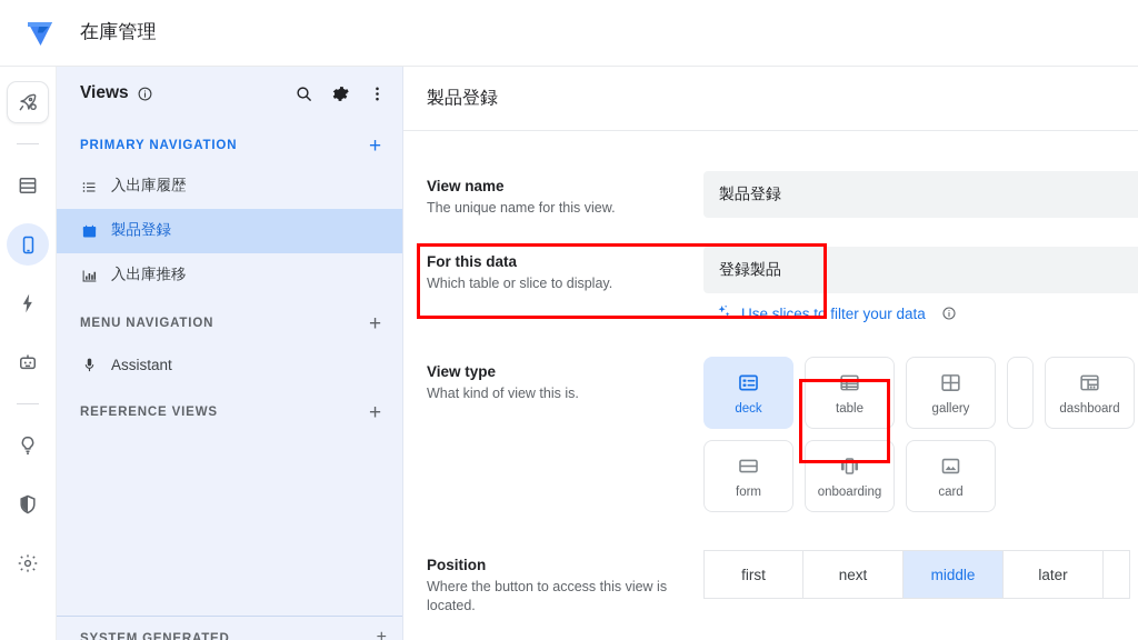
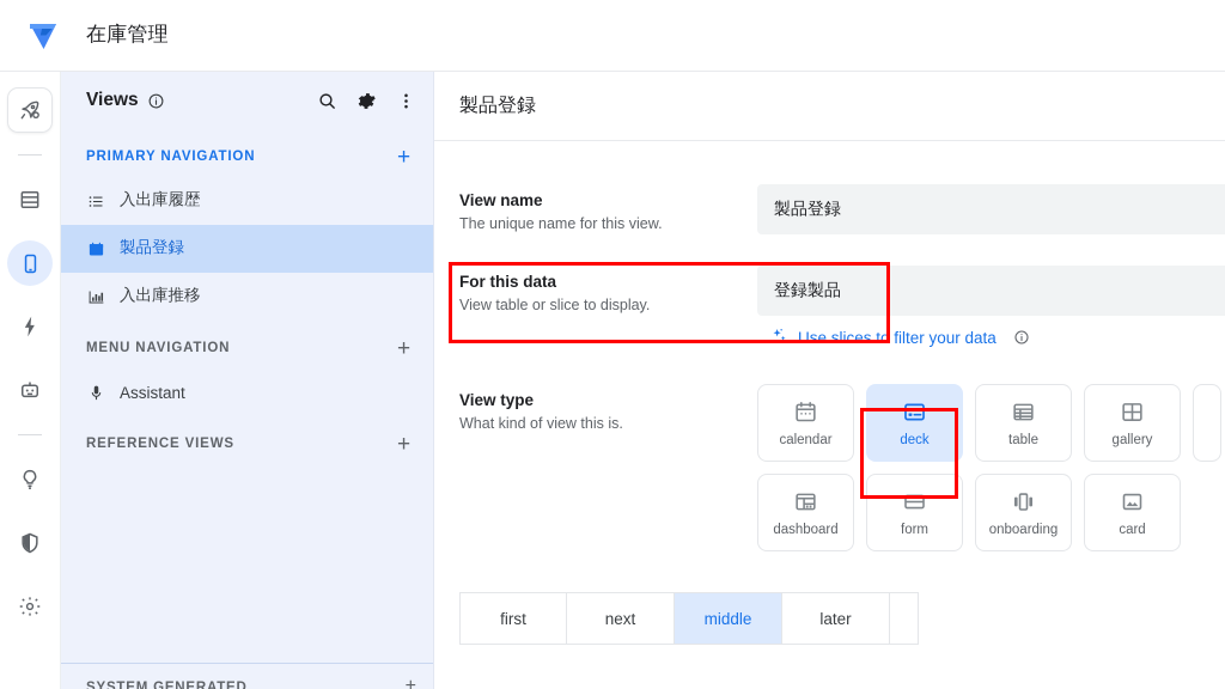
  在庫管理
  Views
  PRIMARY NAVIGATION
  +
  入出庫履歴
  製品登録
  入出庫推移
  MENU NAVIGATION
  +
  Assistant
  REFERENCE VIEWS
  +
  SYSTEM GENERATED
  +
  製品登録
  View name
  The unique name for this view.
  製品登録
  For this data
- Which table or slice to display.
+ View table or slice to display.
  登録製品
  Use slices to filter your data
  View type
  What kind of view this is.
+ calendar
  deck
  table
  gallery
  dashboard
  form
  onboarding
  card
- Position
- Where the button to access this view is located.
  first
  next
  middle
  later
